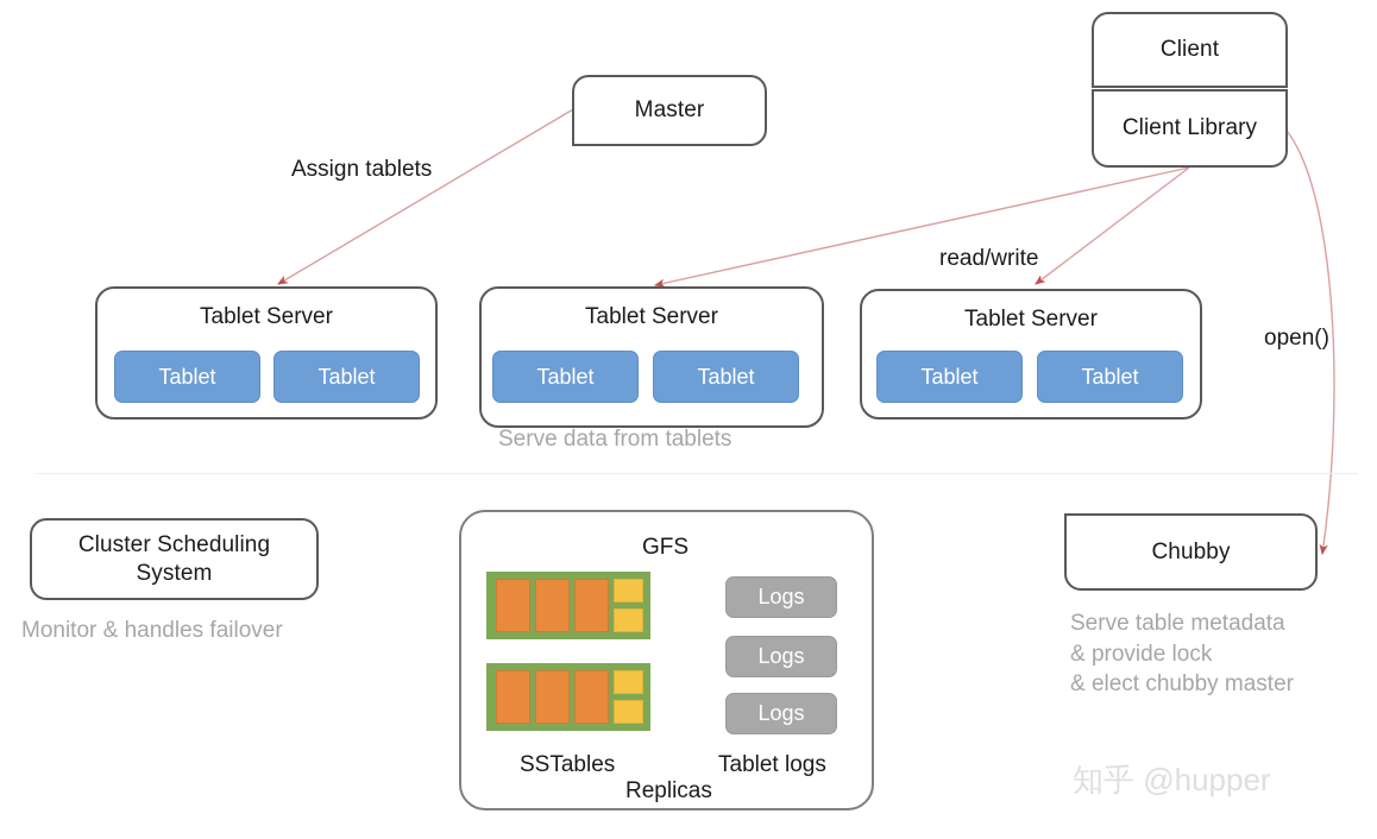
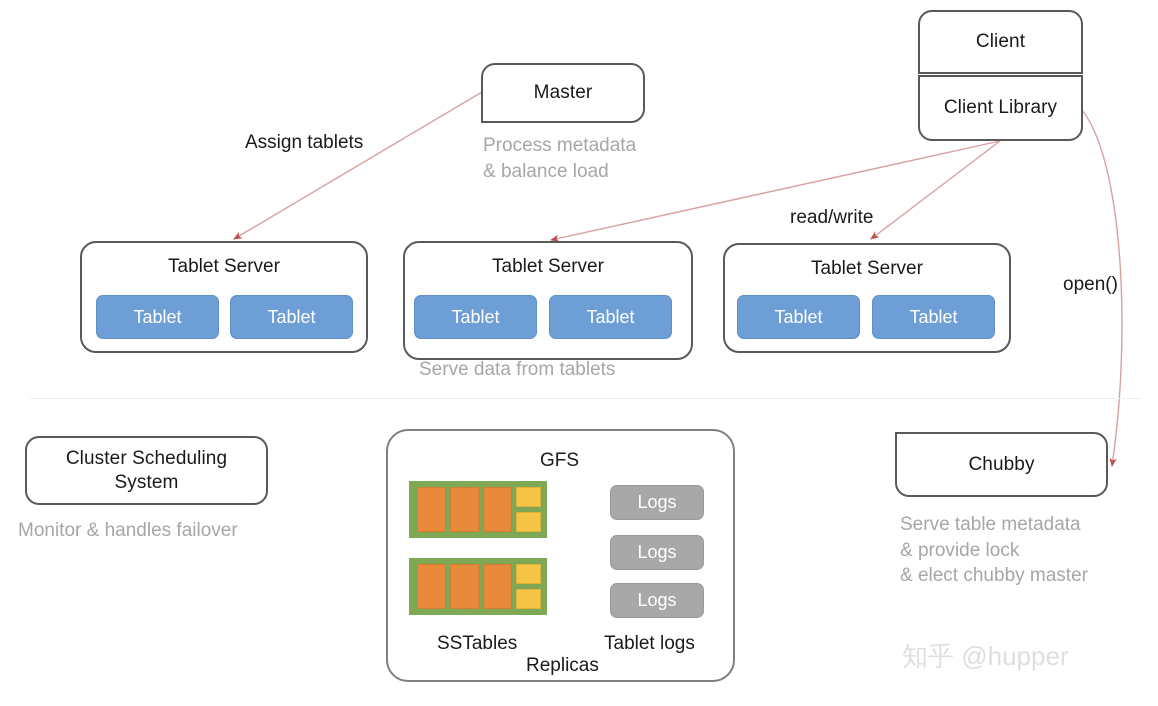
  Master
+ Process metadata
+ & balance load
  Client
  Client Library
  Tablet Server
  Tablet
  Tablet
  Tablet Server
  Tablet
  Tablet
  Serve data from tablets
  Tablet Server
  Tablet
  Tablet
  Assign tablets
  read/write
  open()
  Cluster Scheduling
  System
  Monitor & handles failover
  Chubby
  Serve table metadata
  & provide lock
  & elect chubby master
  GFS
  Logs
  Logs
  Logs
  SSTables
  Tablet logs
  Replicas
  知乎 @hupper
